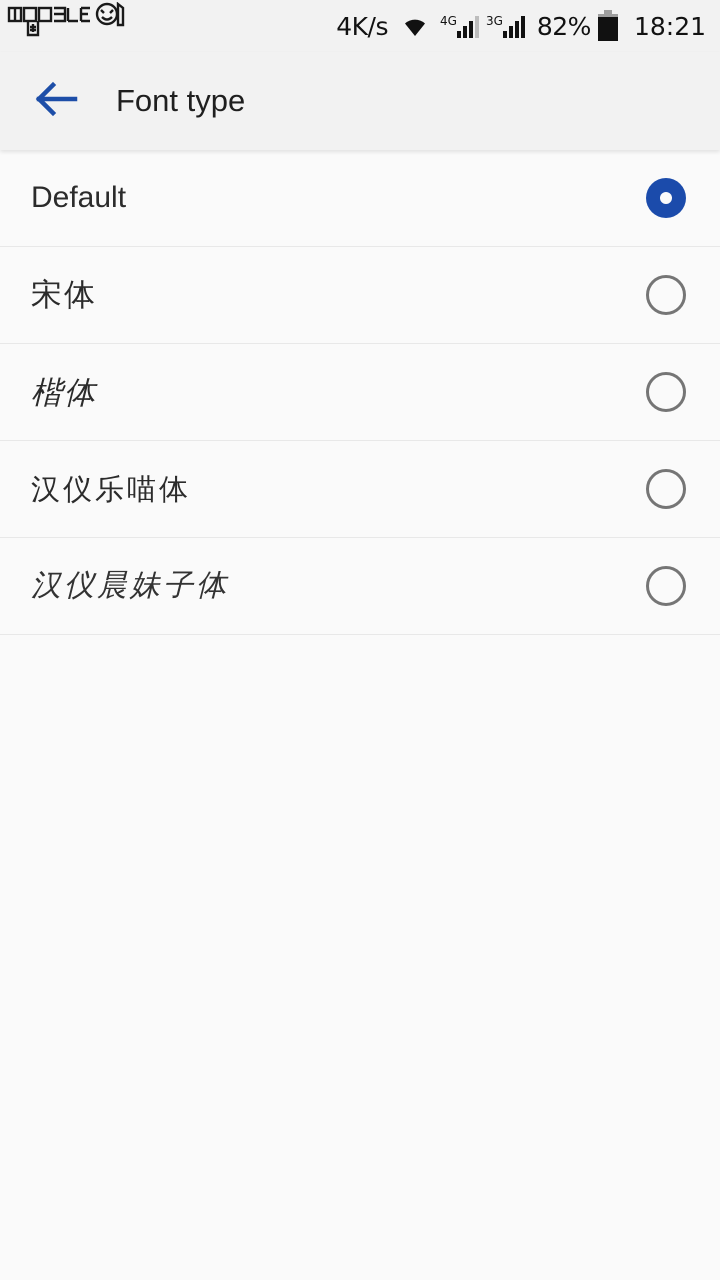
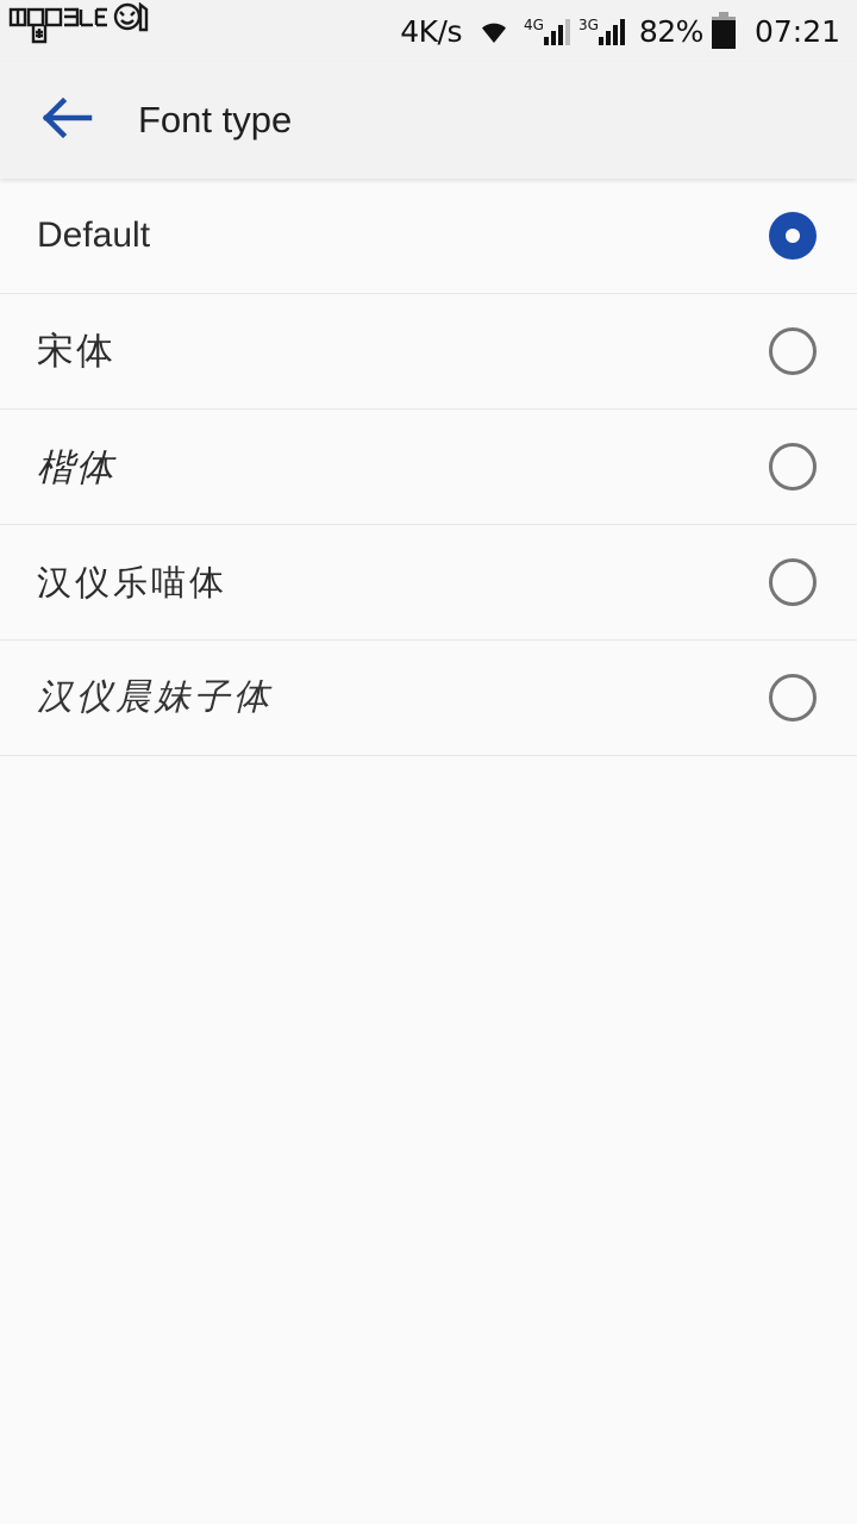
  4K/s
  4G
  3G
  82%
- 18:21
+ 07:21
  Font type
  Default
  宋体
  楷体
  汉仪乐喵体
  汉仪晨妹子体
